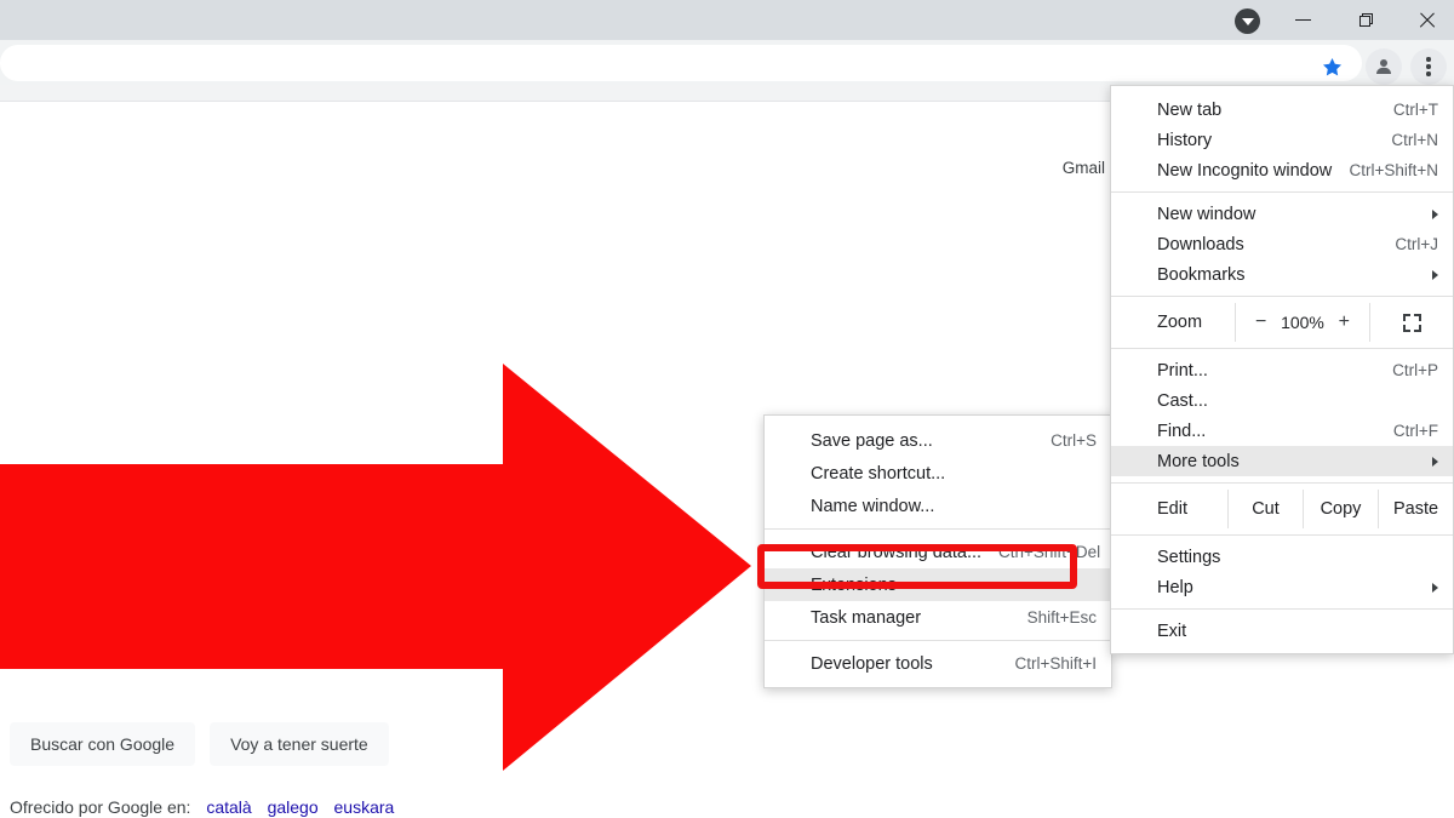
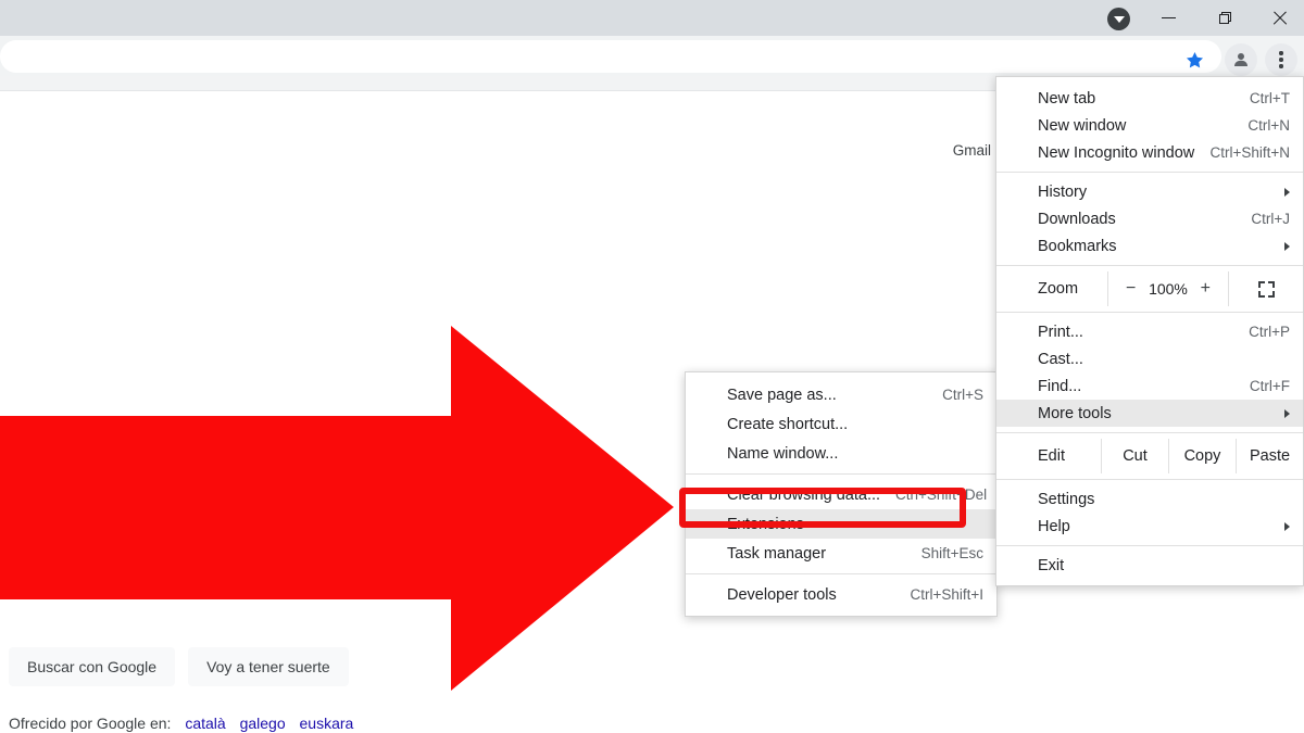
  Gmail
  Buscar con Google
  Voy a tener suerte
  Ofrecido por Google en: català galego euskara
  Save page as...
  Ctrl+S
  Create shortcut...
  Name window...
  Clear browsing data...
  Ctrl+Shift+Del
  Extensions
  Task manager
  Shift+Esc
  Developer tools
  Ctrl+Shift+I
  New tab
  Ctrl+T
- History
+ New window
  Ctrl+N
  New Incognito window
  Ctrl+Shift+N
- New window
+ History
  Downloads
  Ctrl+J
  Bookmarks
  Zoom
  −
  100%
  +
  Print...
  Ctrl+P
  Cast...
  Find...
  Ctrl+F
  More tools
  Edit
  Cut
  Copy
  Paste
  Settings
  Help
  Exit
